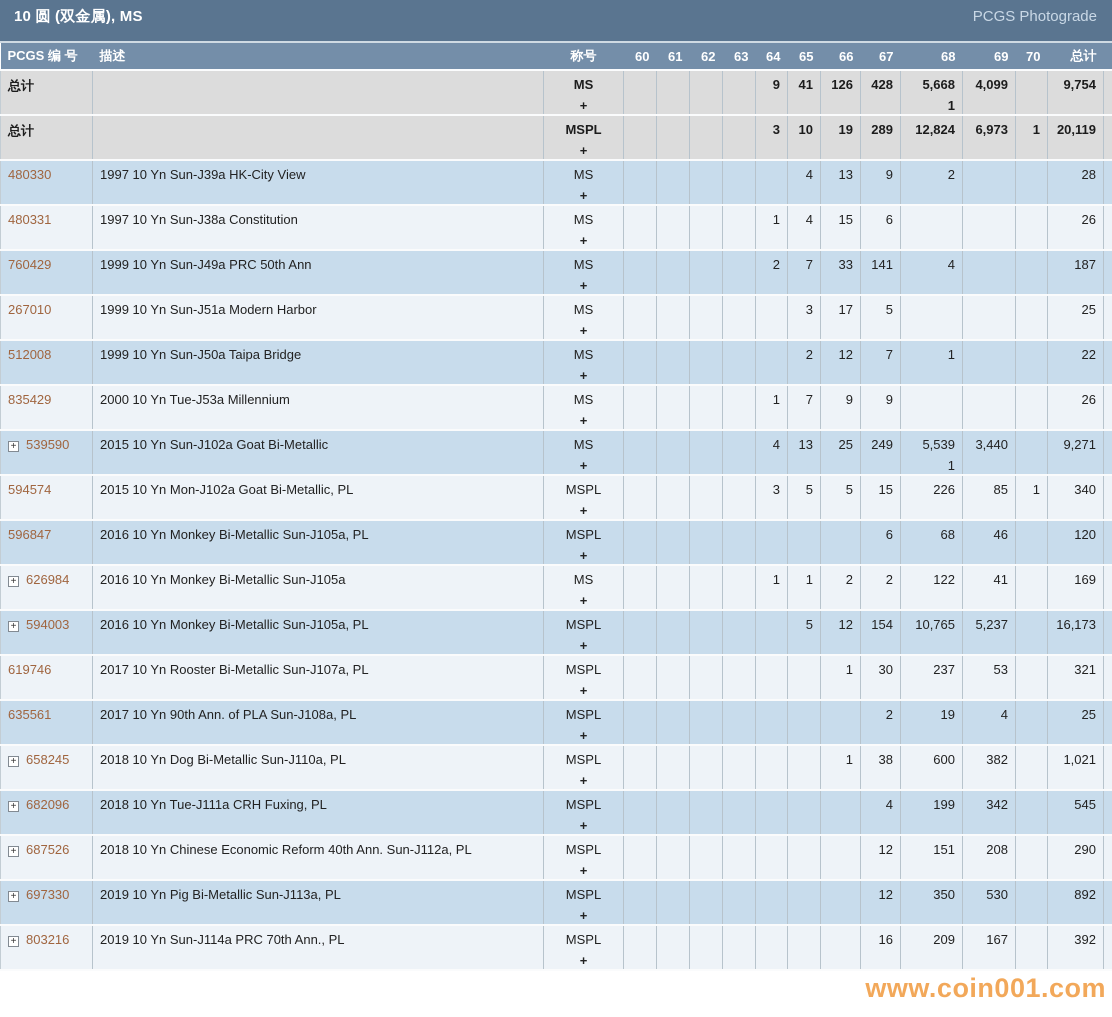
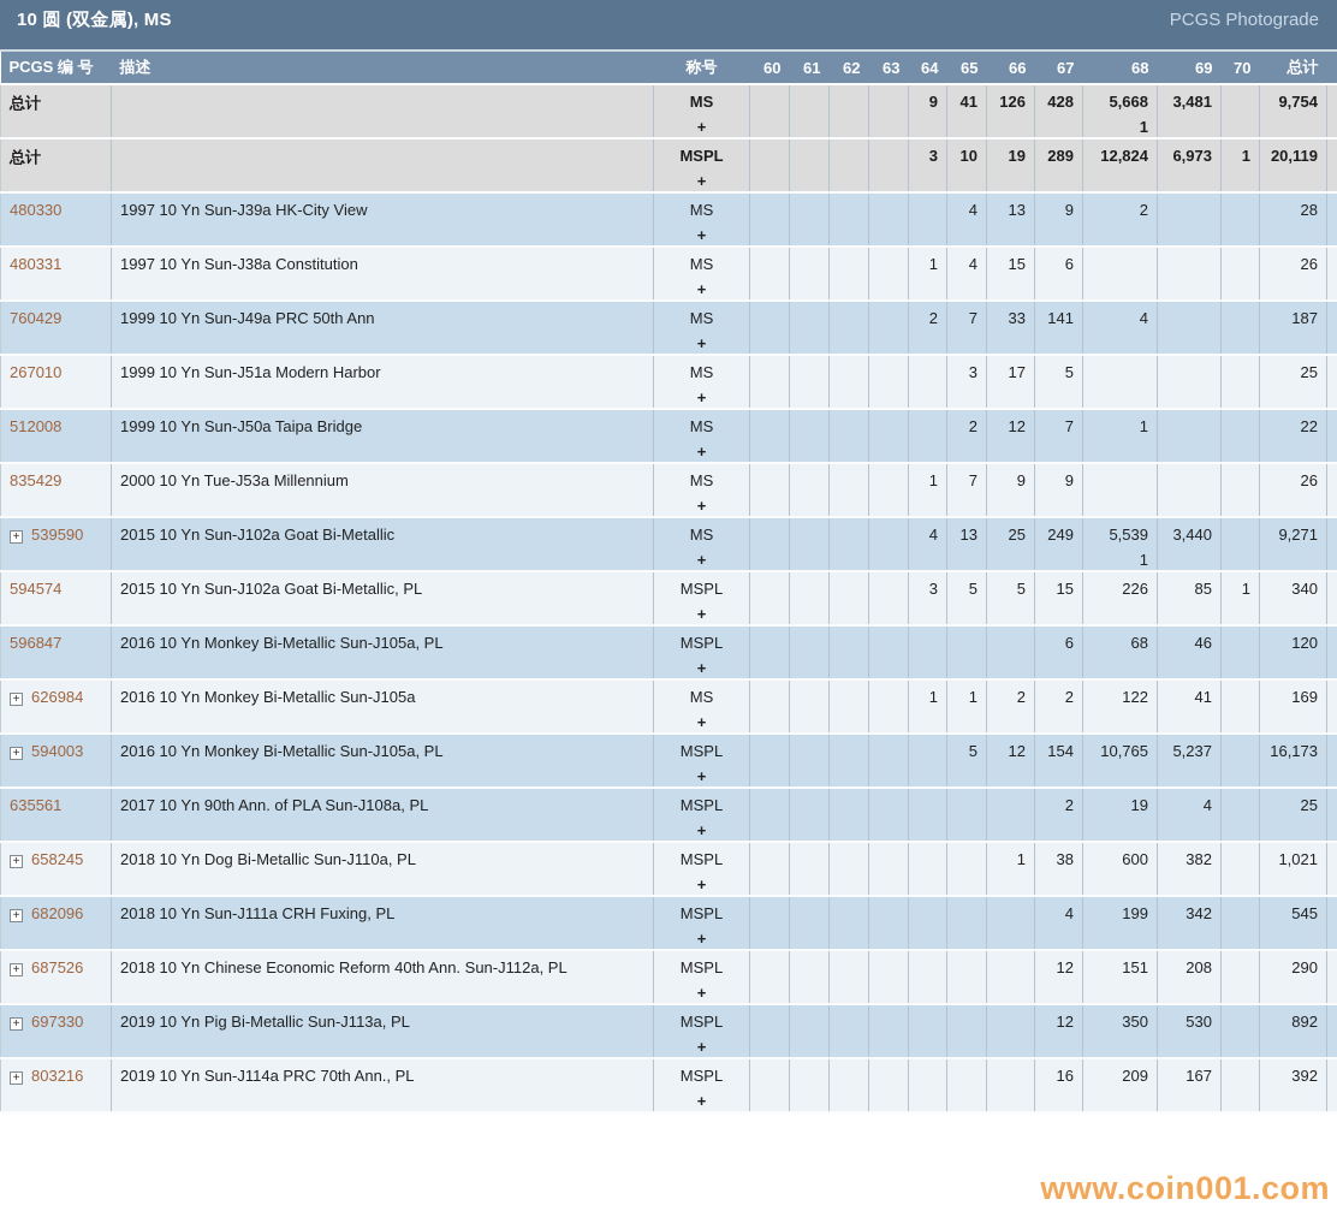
  10 圆 (双金属), MS
  PCGS Photograde
  PCGS 编 号	描述	称号	60	61	62	63	64	65	66	67	68	69	70	总计
- 总计		MS+					9	41	126	428	5,6681	4,099		9,754
+ 总计		MS+					9	41	126	428	5,6681	3,481		9,754
  总计		MSPL+					3	10	19	289	12,824	6,973	1	20,119
  480330	1997 10 Yn Sun-J39a HK-City View	MS+						4	13	9	2			28
  480331	1997 10 Yn Sun-J38a Constitution	MS+					1	4	15	6				26
  760429	1999 10 Yn Sun-J49a PRC 50th Ann	MS+					2	7	33	141	4			187
  267010	1999 10 Yn Sun-J51a Modern Harbor	MS+						3	17	5				25
  512008	1999 10 Yn Sun-J50a Taipa Bridge	MS+						2	12	7	1			22
  835429	2000 10 Yn Tue-J53a Millennium	MS+					1	7	9	9				26
  + 539590	2015 10 Yn Sun-J102a Goat Bi-Metallic	MS+					4	13	25	249	5,5391	3,440		9,271
- 594574	2015 10 Yn Mon-J102a Goat Bi-Metallic, PL	MSPL+					3	5	5	15	226	85	1	340
+ 594574	2015 10 Yn Sun-J102a Goat Bi-Metallic, PL	MSPL+					3	5	5	15	226	85	1	340
  596847	2016 10 Yn Monkey Bi-Metallic Sun-J105a, PL	MSPL+								6	68	46		120
  + 626984	2016 10 Yn Monkey Bi-Metallic Sun-J105a	MS+					1	1	2	2	122	41		169
  + 594003	2016 10 Yn Monkey Bi-Metallic Sun-J105a, PL	MSPL+						5	12	154	10,765	5,237		16,173
- 619746	2017 10 Yn Rooster Bi-Metallic Sun-J107a, PL	MSPL+							1	30	237	53		321
  635561	2017 10 Yn 90th Ann. of PLA Sun-J108a, PL	MSPL+								2	19	4		25
  + 658245	2018 10 Yn Dog Bi-Metallic Sun-J110a, PL	MSPL+							1	38	600	382		1,021
- + 682096	2018 10 Yn Tue-J111a CRH Fuxing, PL	MSPL+								4	199	342		545
+ + 682096	2018 10 Yn Sun-J111a CRH Fuxing, PL	MSPL+								4	199	342		545
  + 687526	2018 10 Yn Chinese Economic Reform 40th Ann. Sun-J112a, PL	MSPL+								12	151	208		290
  + 697330	2019 10 Yn Pig Bi-Metallic Sun-J113a, PL	MSPL+								12	350	530		892
  + 803216	2019 10 Yn Sun-J114a PRC 70th Ann., PL	MSPL+								16	209	167		392
  www.coin001.com
